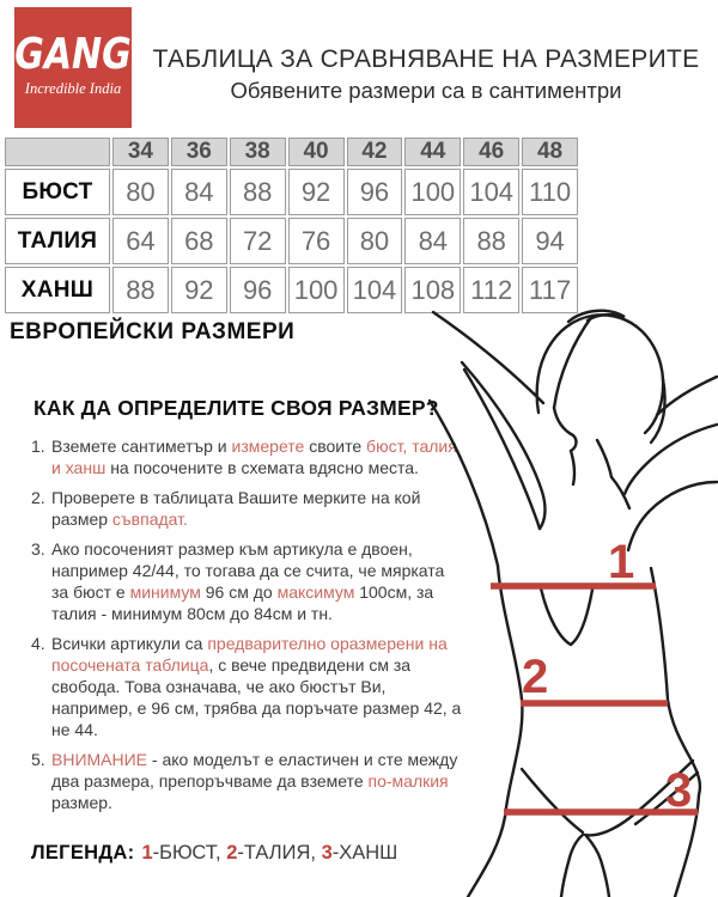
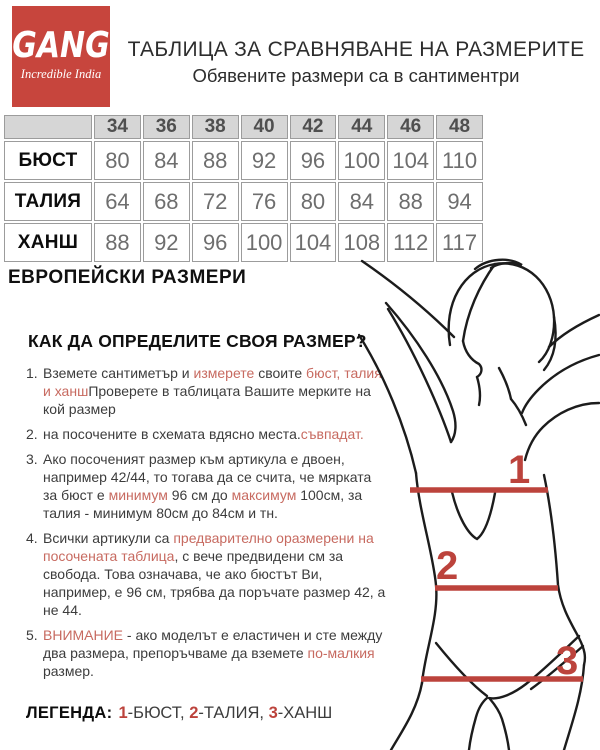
  GANG
  Incredible India
  ТАБЛИЦА ЗА СРАВНЯВАНЕ НА РАЗМЕРИТЕ
  Обявените размери са в сантиментри
  	34	36	38	40	42	44	46	48
  БЮСТ	80	84	88	92	96	100	104	110
  ТАЛИЯ	64	68	72	76	80	84	88	94
  ХАНШ	88	92	96	100	104	108	112	117
  ЕВРОПЕЙСКИ РАЗМЕРИ
  КАК ДА ОПРЕДЕЛИТЕ СВОЯ РАЗМЕР?
  1.
- Вземете сантиметър и измерете своите бюст, талия и ханш на посочените в схемата вдясно места.
+ Вземете сантиметър и измерете своите бюст, талия и ханшПроверете в таблицата Вашите мерките на кой размер
  2.
- Проверете в таблицата Вашите мерките на кой размер съвпадат.
+ на посочените в схемата вдясно места.съвпадат.
  3.
  Ако посоченият размер към артикула е двоен, например 42/44, то тогава да се счита, че мярката за бюст е минимум 96 см до максимум 100см, за талия - минимум 80см до 84см и тн.
  4.
  Всички артикули са предварително оразмерени на посочената таблица, с вече предвидени см за свобода. Това означава, че ако бюстът Ви, например, е 96 см, трябва да поръчате размер 42, а не 44.
  5.
  ВНИМАНИЕ - ако моделът е еластичен и сте между два размера, препоръчваме да вземете по-малкия размер.
  ЛЕГЕНДА: 1-БЮСТ, 2-ТАЛИЯ, 3-ХАНШ
  1
  2
  3
